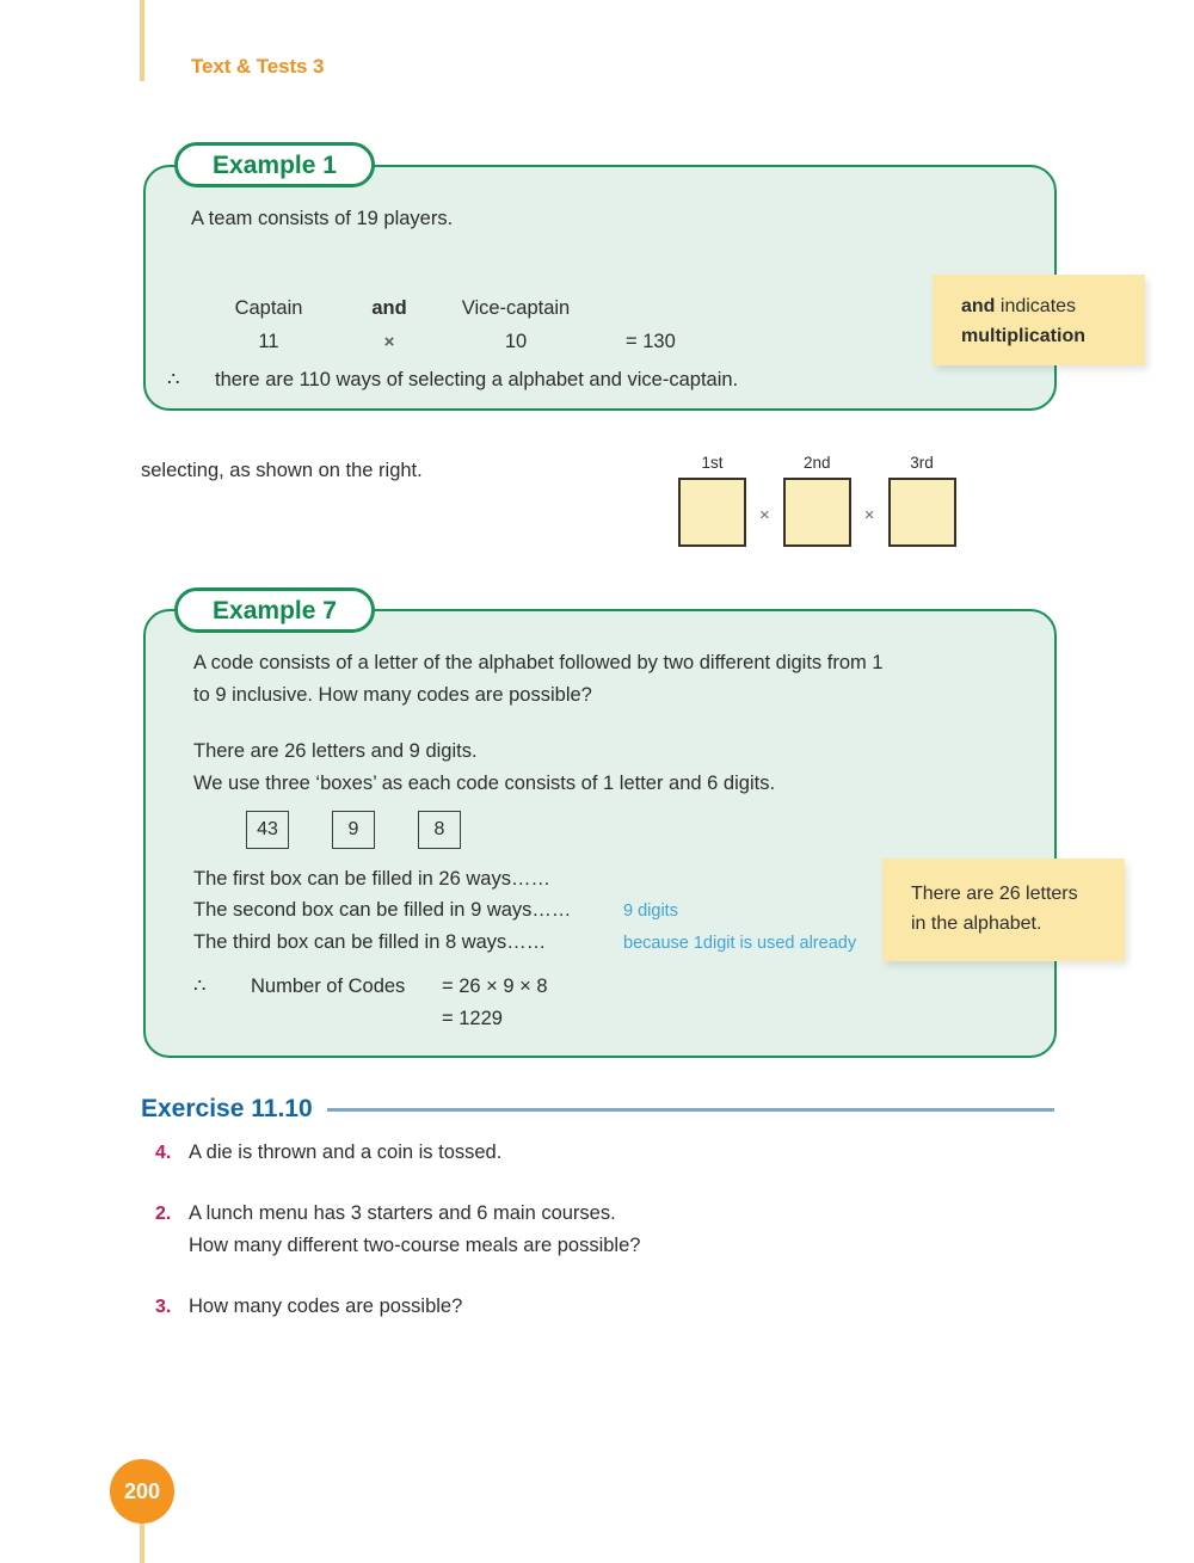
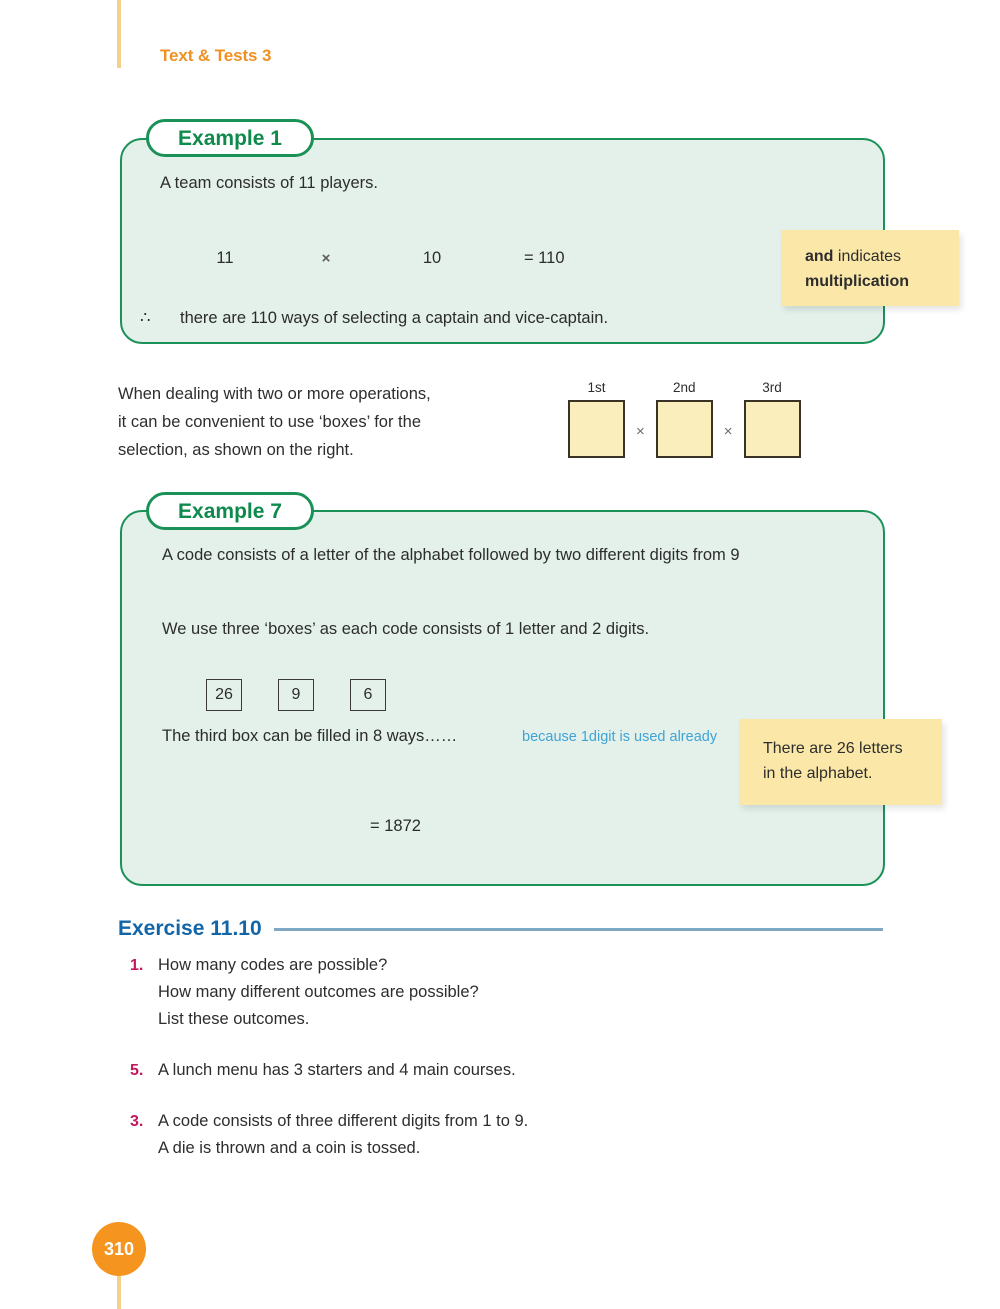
  Text & Tests 3
  Example 1
- A team consists of 19 players.
+ A team consists of 11 players.
- Captain
- and
- Vice-captain
  11
  ×
  10
- = 130
+ = 110
- ∴ there are 110 ways of selecting a alphabet and vice-captain.
+ ∴ there are 110 ways of selecting a captain and vice-captain.
  and indicates
  multiplication
+ When dealing with two or more operations,
+ it can be convenient to use ‘boxes’ for the
- selecting, as shown on the right.
+ selection, as shown on the right.
  1st
  ×
  2nd
  ×
  3rd
  Example 7
- A code consists of a letter of the alphabet followed by two different digits from 1
+ A code consists of a letter of the alphabet followed by two different digits from 9
- to 9 inclusive. How many codes are possible?
- There are 26 letters and 9 digits.
- We use three ‘boxes’ as each code consists of 1 letter and 6 digits.
+ We use three ‘boxes’ as each code consists of 1 letter and 2 digits.
- 43
+ 26
  9
- 8
+ 6
- The first box can be filled in 26 ways……
- The second box can be filled in 9 ways……
- 9 digits
  The third box can be filled in 8 ways……
  because 1digit is used already
- ∴
- Number of Codes
- = 26 × 9 × 8
- = 1229
+ = 1872
  There are 26 letters
  in the alphabet.
  Exercise 11.10
- 4.
+ 1.
- A die is thrown and a coin is tossed.
+ How many codes are possible?
+ How many different outcomes are possible?
+ List these outcomes.
- 2.
+ 5.
- A lunch menu has 3 starters and 6 main courses.
+ A lunch menu has 3 starters and 4 main courses.
- How many different two-course meals are possible?
  3.
+ A code consists of three different digits from 1 to 9.
- How many codes are possible?
+ A die is thrown and a coin is tossed.
- 200
+ 310
